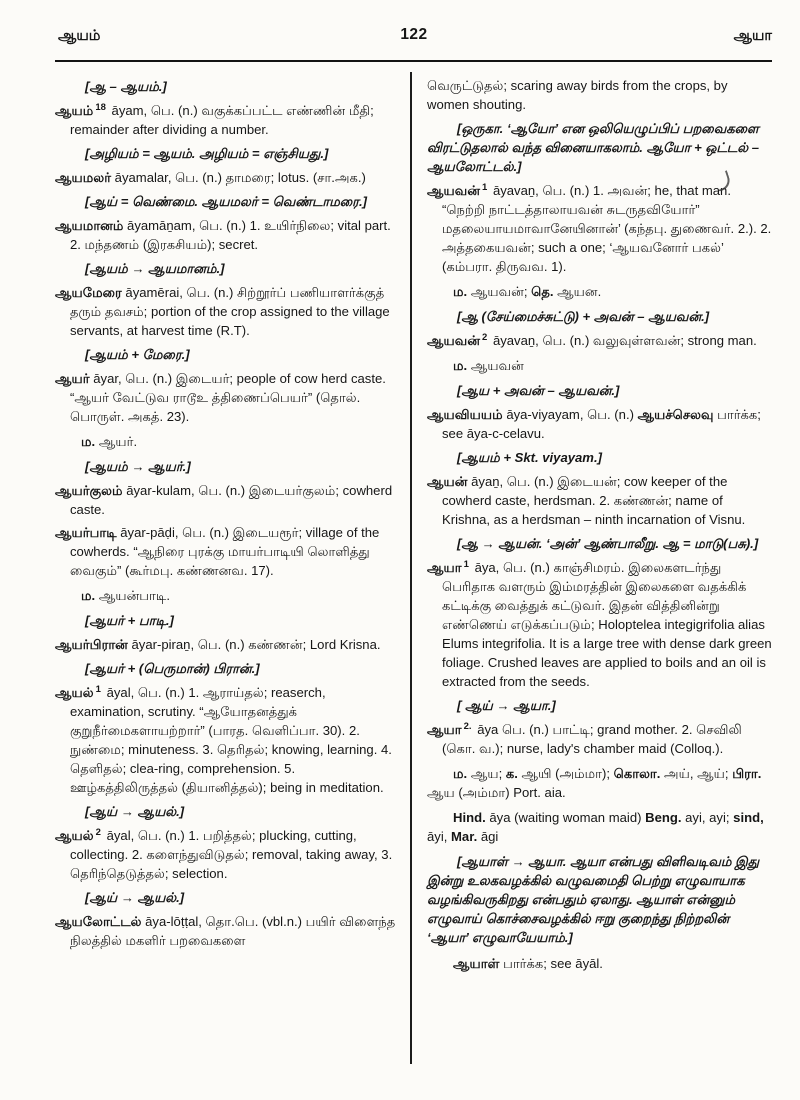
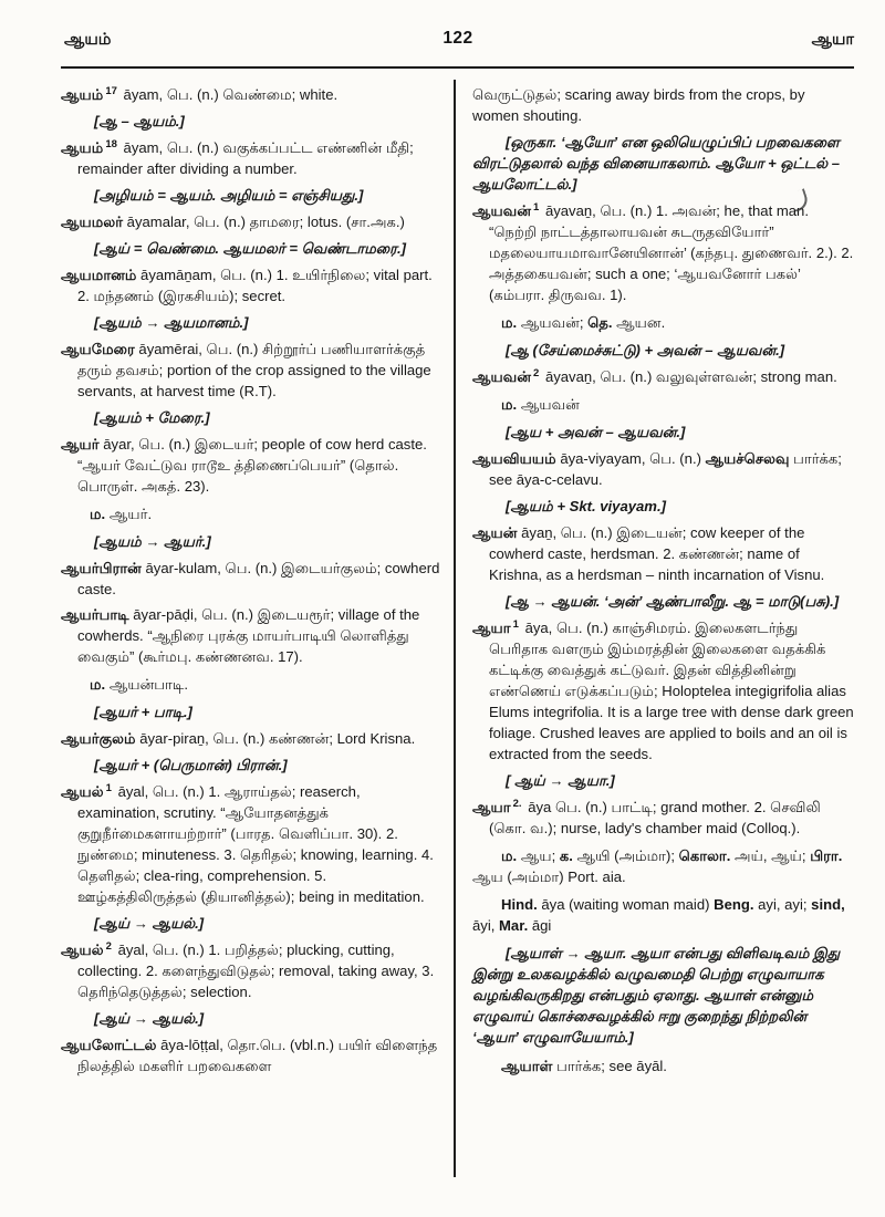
  ஆயம்
  122
  ஆயா
+ ஆயம் 17 āyam, பெ. (n.) வெண்மை; white.
  [ஆ – ஆயம்.]
  ஆயம் 18 āyam, பெ. (n.) வகுக்கப்பட்ட எண்ணின் மீதி; remainder after dividing a number.
  [அழியம் = ஆயம். அழியம் = எஞ்சியது.]
  ஆயமலர் āyamalar, பெ. (n.) தாமரை; lotus. (சா.அக.)
  [ஆய் = வெண்மை. ஆயமலர் = வெண்டாமரை.]
  ஆயமானம் āyamāṉam, பெ. (n.) 1. உயிர்நிலை; vital part. 2. மந்தணம் (இரகசியம்); secret.
  [ஆயம் → ஆயமானம்.]
  ஆயமேரை āyamērai, பெ. (n.) சிற்றூர்ப் பணியாளர்க்குத் தரும் தவசம்; portion of the crop assigned to the village servants, at harvest time (R.T).
  [ஆயம் + மேரை.]
  ஆயர் āyar, பெ. (n.) இடையர்; people of cow herd caste. “ஆயர் வேட்டுவ ராடூஉ த்திணைப்பெயர்” (தொல். பொருள். அகத். 23).
  ம. ஆயர்.
  [ஆயம் → ஆயர்.]
- ஆயர்குலம் āyar-kulam, பெ. (n.) இடையர்குலம்; cowherd caste.
+ ஆயர்பிரான் āyar-kulam, பெ. (n.) இடையர்குலம்; cowherd caste.
  ஆயர்பாடி āyar-pāḍi, பெ. (n.) இடையரூர்; village of the cowherds. “ஆநிரை புரக்கு மாயர்பாடியி லொளித்து வைகும்” (கூர்மபு. கண்ணனவ. 17).
  ம. ஆயன்பாடி.
  [ஆயர் + பாடி.]
- ஆயர்பிரான் āyar-piraṉ, பெ. (n.) கண்ணன்; Lord Krisna.
+ ஆயர்குலம் āyar-piraṉ, பெ. (n.) கண்ணன்; Lord Krisna.
  [ஆயர் + (பெருமான்) பிரான்.]
  ஆயல் 1 āyal, பெ. (n.) 1. ஆராய்தல்; reaserch, examination, scrutiny. “ஆயோதனத்துக் குறுநீர்மைகளாயற்றார்” (பாரத. வெளிப்பா. 30). 2. நுண்மை; minuteness. 3. தெரிதல்; knowing, learning. 4. தெளிதல்; clea-ring, comprehension. 5. ஊழ்கத்திலிருத்தல் (தியானித்தல்); being in meditation.
  [ஆய் → ஆயல்.]
  ஆயல் 2 āyal, பெ. (n.) 1. பறித்தல்; plucking, cutting, collecting. 2. களைந்துவிடுதல்; removal, taking away, 3. தெரிந்தெடுத்தல்; selection.
  [ஆய் → ஆயல்.]
  ஆயலோட்டல் āya-lōṭṭal, தொ.பெ. (vbl.n.) பயிர் விளைந்த நிலத்தில் மகளிர் பறவைகளை
  வெருட்டுதல்; scaring away birds from the crops, by women shouting.
  [ஒருகா. ‘ஆயோ’ என ஒலியெழுப்பிப் பறவைகளை விரட்டுதலால் வந்த வினையாகலாம். ஆயோ + ஒட்டல் – ஆயலோட்டல்.]
  ஆயவன் 1 āyavaṉ, பெ. (n.) 1. அவன்; he, that man. “நெற்றி நாட்டத்தாலாயவன் சுடருதவியோர்” மதலையாயமாவானேயினான்’ (கந்தபு. துணைவர். 2.). 2. அத்தகையவன்; such a one; ‘ஆயவனோர் பகல்’ (கம்பரா. திருவவ. 1).
  ம. ஆயவன்; தெ. ஆயன.
  [ஆ (சேய்மைச்சுட்டு) + அவன் – ஆயவன்.]
  ஆயவன் 2 āyavaṉ, பெ. (n.) வலுவுள்ளவன்; strong man.
  ம. ஆயவன்
  [ஆய + அவன் – ஆயவன்.]
  ஆயவியயம் āya-viyayam, பெ. (n.) ஆயச்செலவு பார்க்க; see āya-c-celavu.
  [ஆயம் + Skt. viyayam.]
  ஆயன் āyaṉ, பெ. (n.) இடையன்; cow keeper of the cowherd caste, herdsman. 2. கண்ணன்; name of Krishna, as a herdsman – ninth incarnation of Visnu.
  [ஆ → ஆயன். ‘அன்’ ஆண்பாலீறு. ஆ = மாடு(பசு).]
  ஆயா 1 āya, பெ. (n.) காஞ்சிமரம். இலைகளடர்ந்து பெரிதாக வளரும் இம்மரத்தின் இலைகளை வதக்கிக் கட்டிக்கு வைத்துக் கட்டுவர். இதன் வித்தினின்று எண்ணெய் எடுக்கப்படும்; Holoptelea integigrifolia alias Elums integrifolia. It is a large tree with dense dark green foliage. Crushed leaves are applied to boils and an oil is extracted from the seeds.
  [ ஆய் → ஆயா.]
  ஆயா 2. āya பெ. (n.) பாட்டி; grand mother. 2. செவிலி (கொ. வ.); nurse, lady's chamber maid (Colloq.).
  ம. ஆய; க. ஆயி (அம்மா); கொலா. அய், ஆய்; பிரா. ஆய (அம்மா) Port. aia.
  Hind. āya (waiting woman maid) Beng. ayi, ayi; sind, āyi, Mar. āgi
  [ஆயாள் → ஆயா. ஆயா என்பது விளிவடிவம் இது இன்று உலகவழக்கில் வழுவமைதி பெற்று எழுவாயாக வழங்கிவருகிறது என்பதும் ஏலாது. ஆயாள் என்னும் எழுவாய் கொச்சைவழக்கில் ஈறு குறைந்து நிற்றலின் ‘ஆயா’ எழுவாயேயாம்.]
  ஆயாள் பார்க்க; see āyāl.
